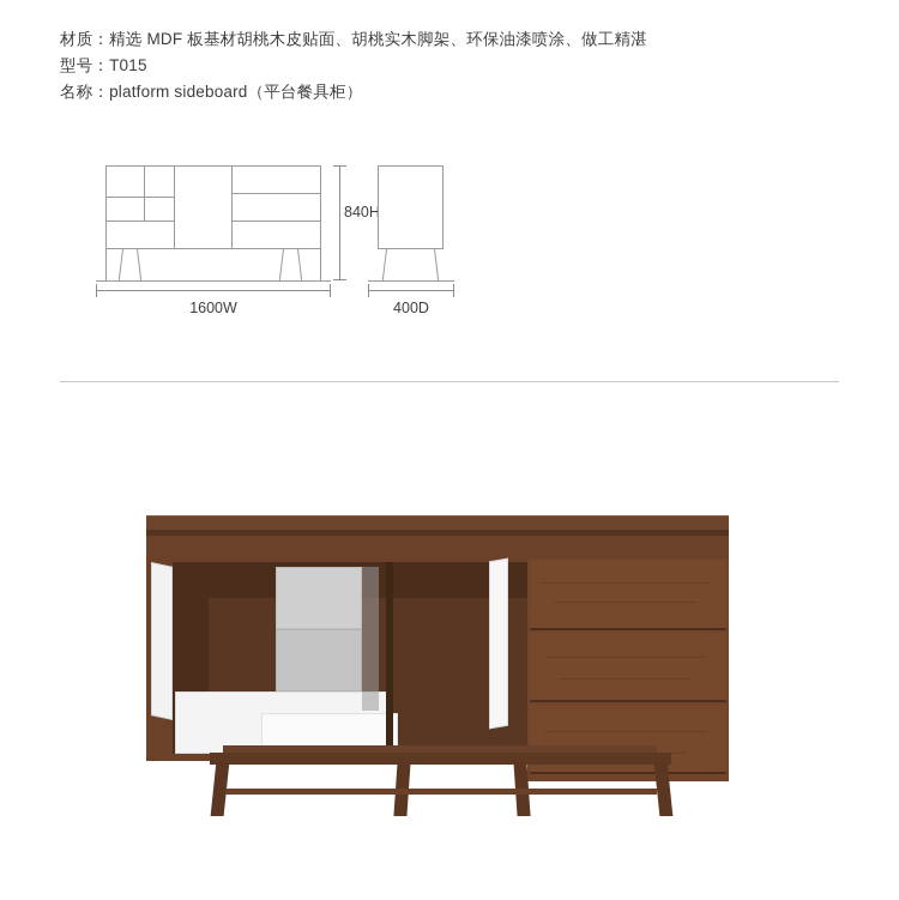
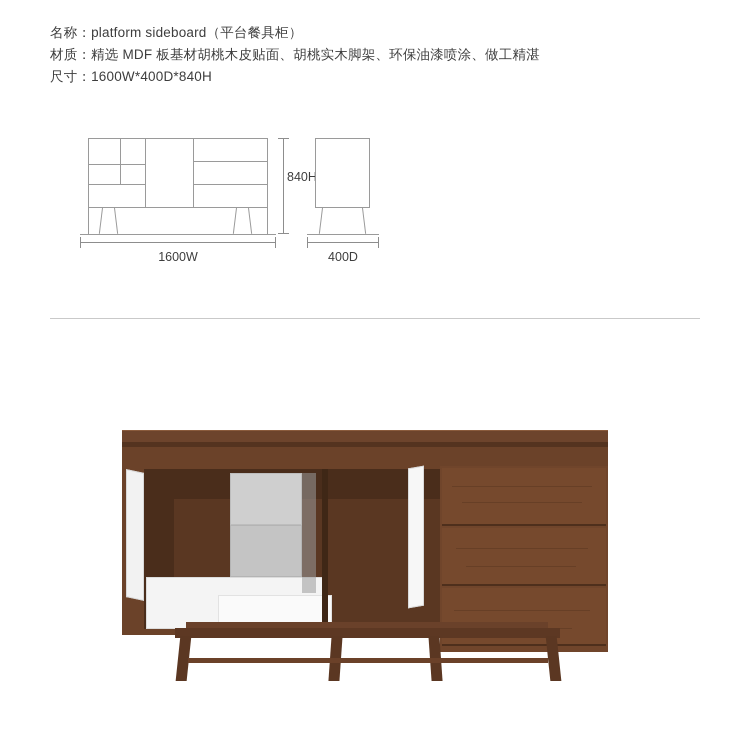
- 材质：精选 MDF 板基材胡桃木皮贴面、胡桃实木脚架、环保油漆喷涂、做工精湛
+ 名称：platform sideboard（平台餐具柜）
- 型号：T015
- 名称：platform sideboard（平台餐具柜）
+ 材质：精选 MDF 板基材胡桃木皮贴面、胡桃实木脚架、环保油漆喷涂、做工精湛
+ 尺寸：1600W*400D*840H
  1600W
  840H
  400D
